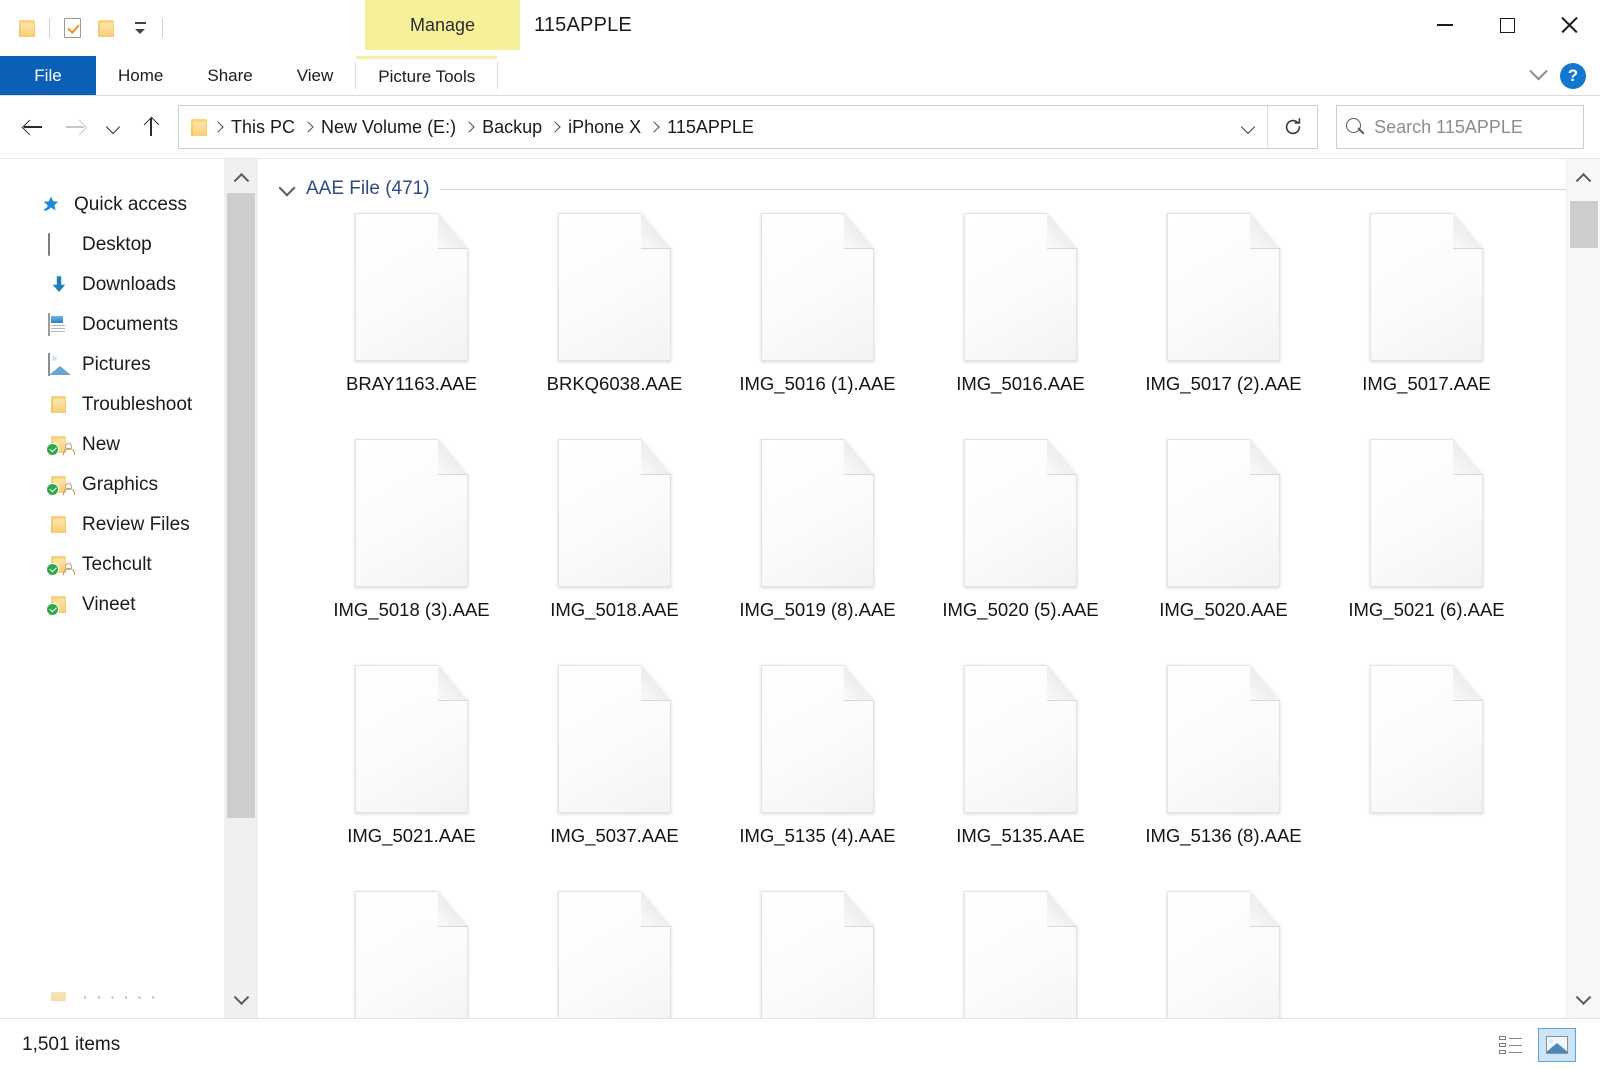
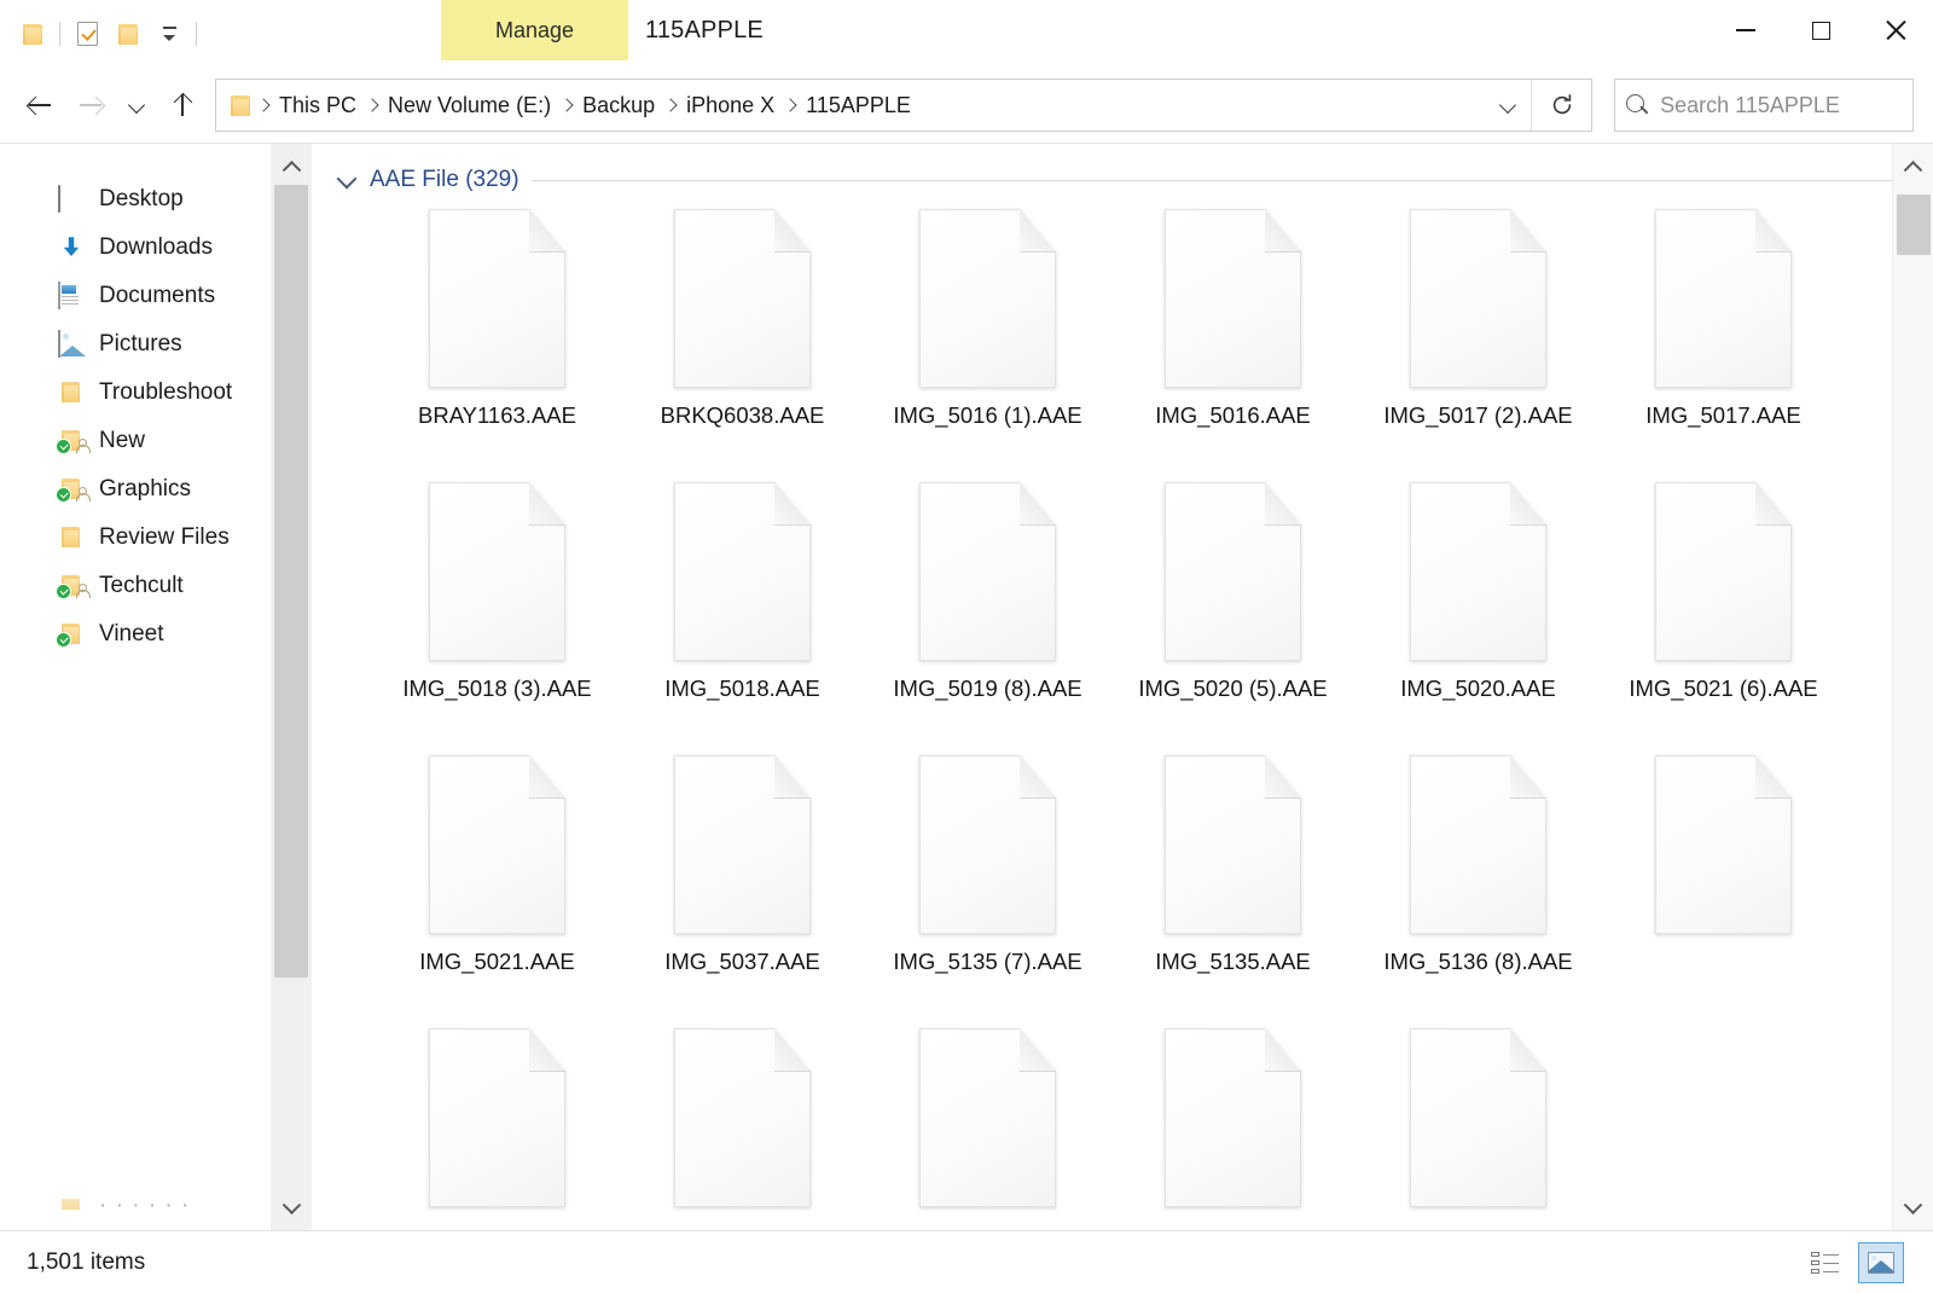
  Manage
  115APPLE
- File
- Home
- Share
- View
- Picture Tools
- ?
  This PC
  New Volume (E:)
  Backup
  iPhone X
  115APPLE
  Search 115APPLE
- Quick access
  Desktop
  Downloads
  Documents
  Pictures
  Troubleshoot
  New
  Graphics
  Review Files
  Techcult
  Vineet
  · · · · · ·
- AAE File (471)
+ AAE File (329)
  BRAY1163.AAE
  BRKQ6038.AAE
  IMG_5016 (1).AAE
  IMG_5016.AAE
  IMG_5017 (2).AAE
  IMG_5017.AAE
  IMG_5018 (3).AAE
  IMG_5018.AAE
  IMG_5019 (8).AAE
  IMG_5020 (5).AAE
  IMG_5020.AAE
  IMG_5021 (6).AAE
  IMG_5021.AAE
  IMG_5037.AAE
- IMG_5135 (4).AAE
+ IMG_5135 (7).AAE
  IMG_5135.AAE
  IMG_5136 (8).AAE
  1,501 items
